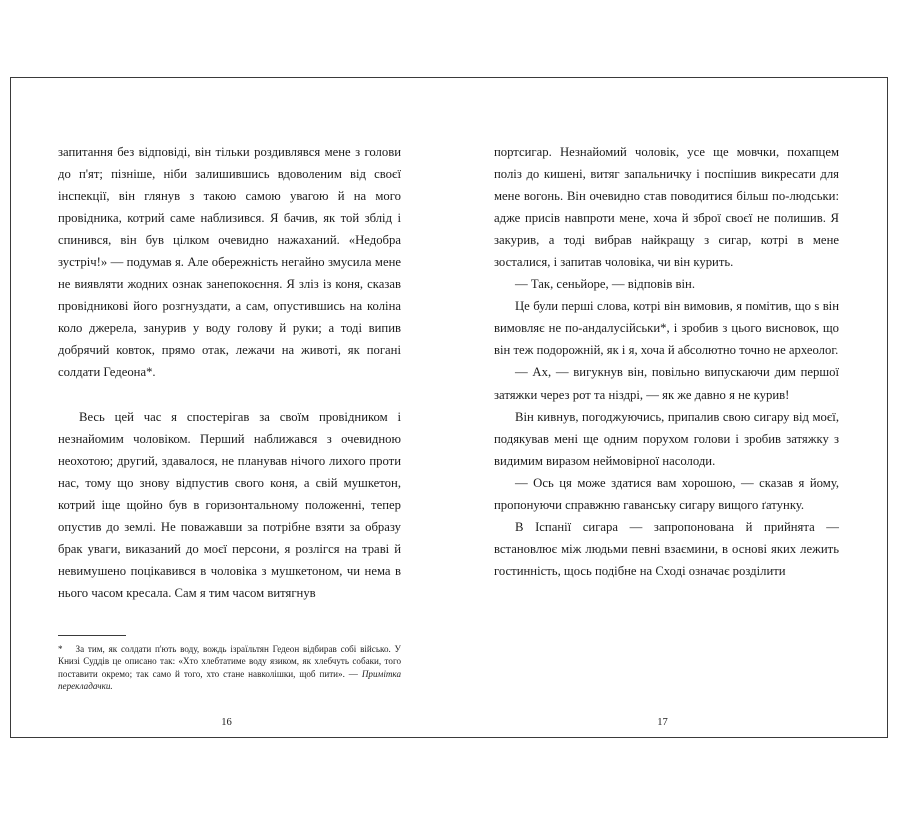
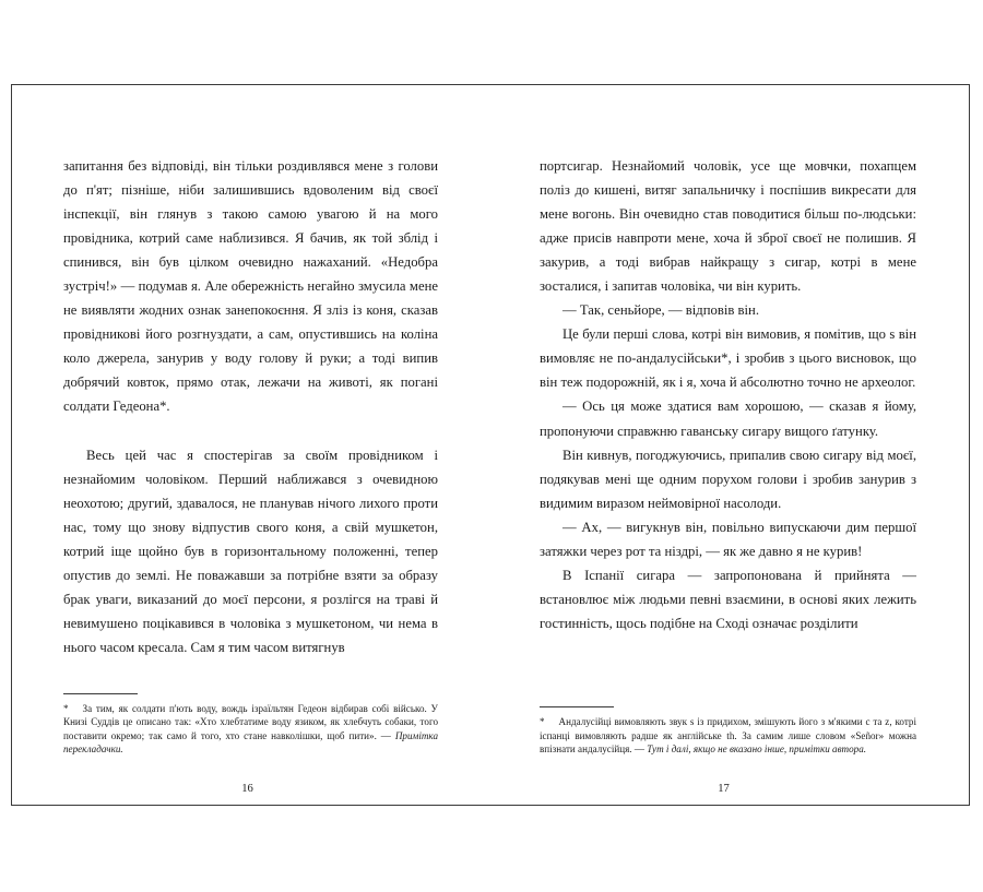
  запитання без відповіді, він тільки роздивлявся мене з голови до п'ят; пізніше, ніби залишившись вдоволеним від своєї інспекції, він глянув з такою самою увагою й на мого провідника, котрий саме наблизився. Я бачив, як той зблід і спинився, він був цілком очевидно нажаханий. «Недобра зустріч!» — подумав я. Але обережність негайно змусила мене не виявляти жодних ознак занепокоєння. Я зліз із коня, сказав провідникові його розгнуздати, а сам, опустившись на коліна коло джерела, занурив у воду голову й руки; а тоді випив добрячий ковток, прямо отак, лежачи на животі, як погані солдати Гедеона*.
  Весь цей час я спостерігав за своїм провідником і незнайомим чоловіком. Перший наближався з очевидною неохотою; другий, здавалося, не планував нічого лихого проти нас, тому що знову відпустив свого коня, а свій мушкетон, котрий іще щойно був в горизонтальному положенні, тепер опустив до землі. Не поважавши за потрібне взяти за образу брак уваги, виказаний до моєї персони, я розлігся на траві й невимушено поцікавився в чоловіка з мушкетоном, чи нема в нього часом кресала. Сам я тим часом витягнув
  * За тим, як солдати п'ють воду, вождь ізраїльтян Гедеон відбирав собі військо. У Книзі Суддів це описано так: «Хто хлебтатиме воду язиком, як хлебчуть собаки, того поставити окремо; так само й того, хто стане навколішки, щоб пити». — Примітка перекладачки.
  16
  портсигар. Незнайомий чоловік, усе ще мовчки, похапцем поліз до кишені, витяг запальничку і поспішив викресати для мене вогонь. Він очевидно став поводитися більш по-людськи: адже присів навпроти мене, хоча й зброї своєї не полишив. Я закурив, а тоді вибрав найкращу з сигар, котрі в мене зосталися, і запитав чоловіка, чи він курить.
  — Так, сеньйоре, — відповів він.
  Це були перші слова, котрі він вимовив, я помітив, що s він вимовляє не по-андалусійськи*, і зробив з цього висновок, що він теж подорожній, як і я, хоча й абсолютно точно не археолог.
- — Ах, — вигукнув він, повільно випускаючи дим першої затяжки через рот та ніздрі, — як же давно я не курив!
+ — Ось ця може здатися вам хорошою, — сказав я йому, пропонуючи справжню гаванську сигару вищого ґатунку.
- Він кивнув, погоджуючись, припалив свою сигару від моєї, подякував мені ще одним порухом голови і зробив затяжку з видимим виразом неймовірної насолоди.
+ Він кивнув, погоджуючись, припалив свою сигару від моєї, подякував мені ще одним порухом голови і зробив занурив з видимим виразом неймовірної насолоди.
- — Ось ця може здатися вам хорошою, — сказав я йому, пропонуючи справжню гаванську сигару вищого ґатунку.
+ — Ах, — вигукнув він, повільно випускаючи дим першої затяжки через рот та ніздрі, — як же давно я не курив!
  В Іспанії сигара — запропонована й прийнята — встановлює між людьми певні взаємини, в основі яких лежить гостинність, щось подібне на Сході означає розділити
+ * Андалусійці вимовляють звук s із придихом, змішують його з м'якими c та z, котрі іспанці вимовляють радше як англійське th. За самим лише словом «Señor» можна впізнати андалусійця. — Тут і далі, якщо не вказано інше, примітки автора.
  17
